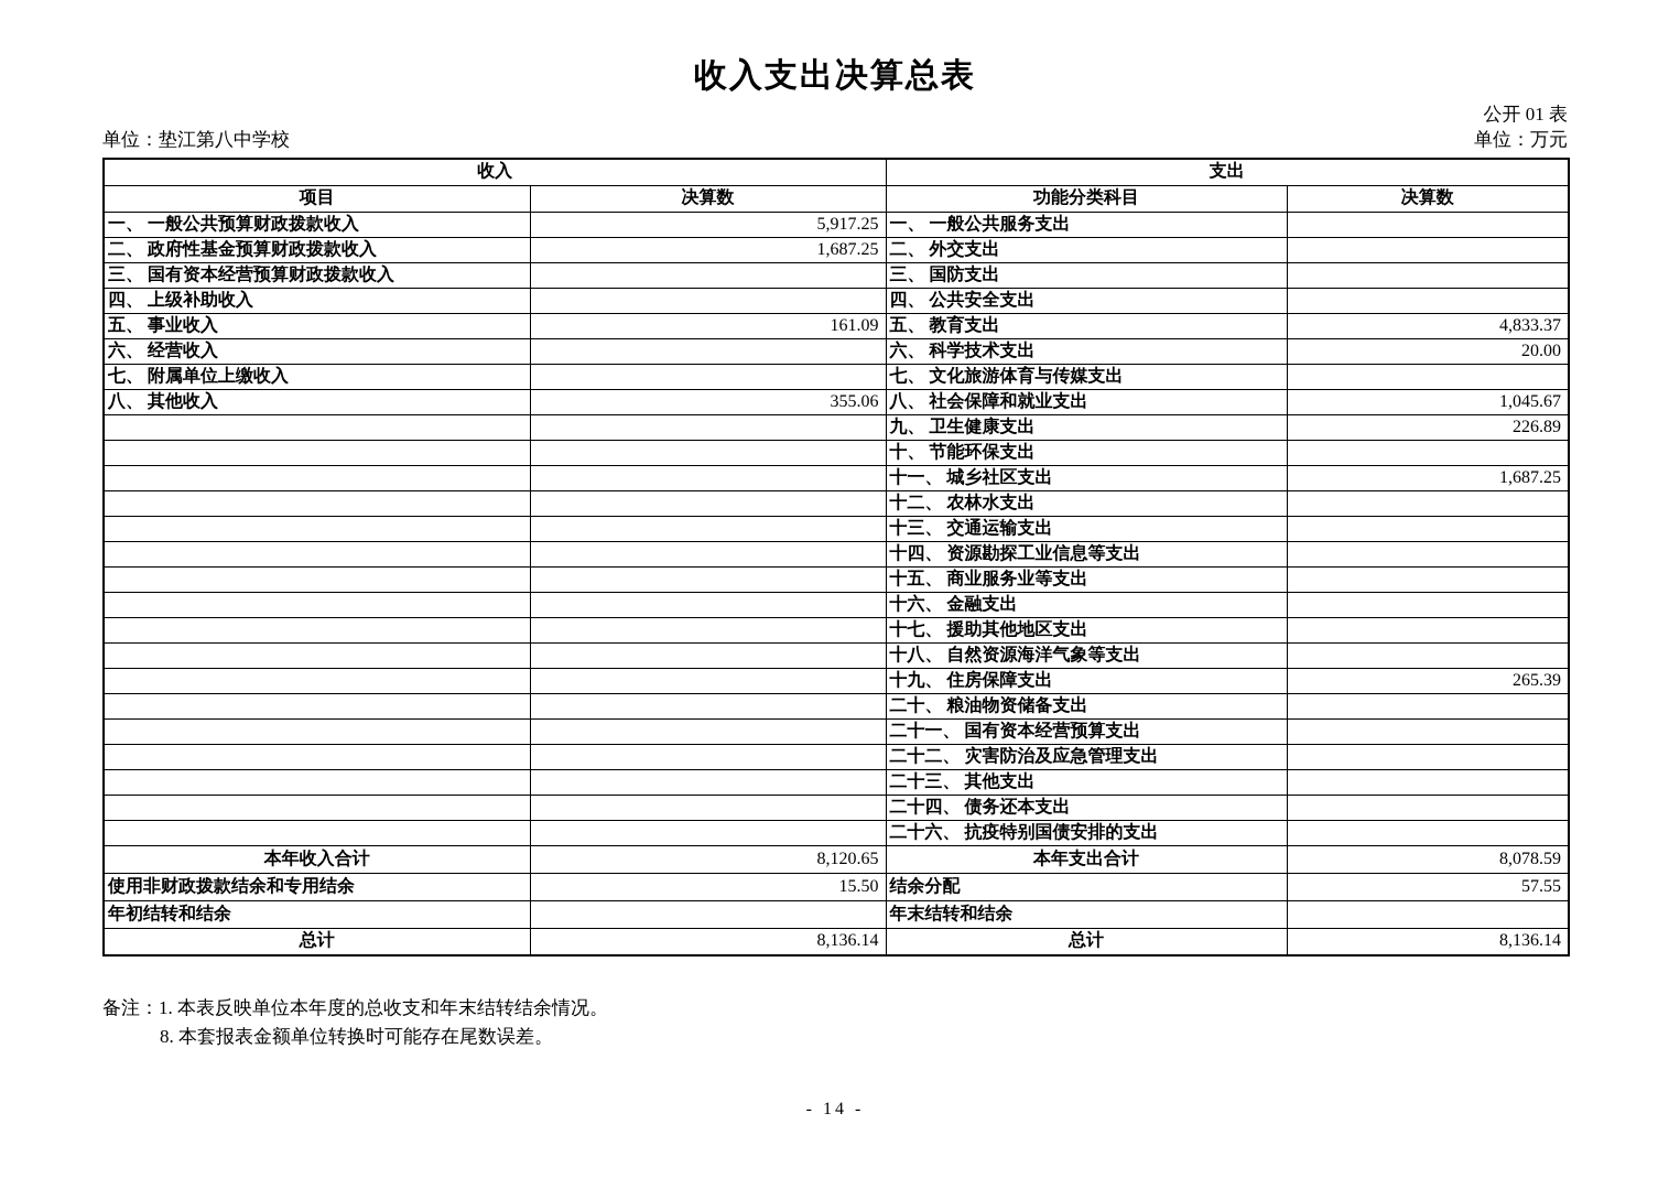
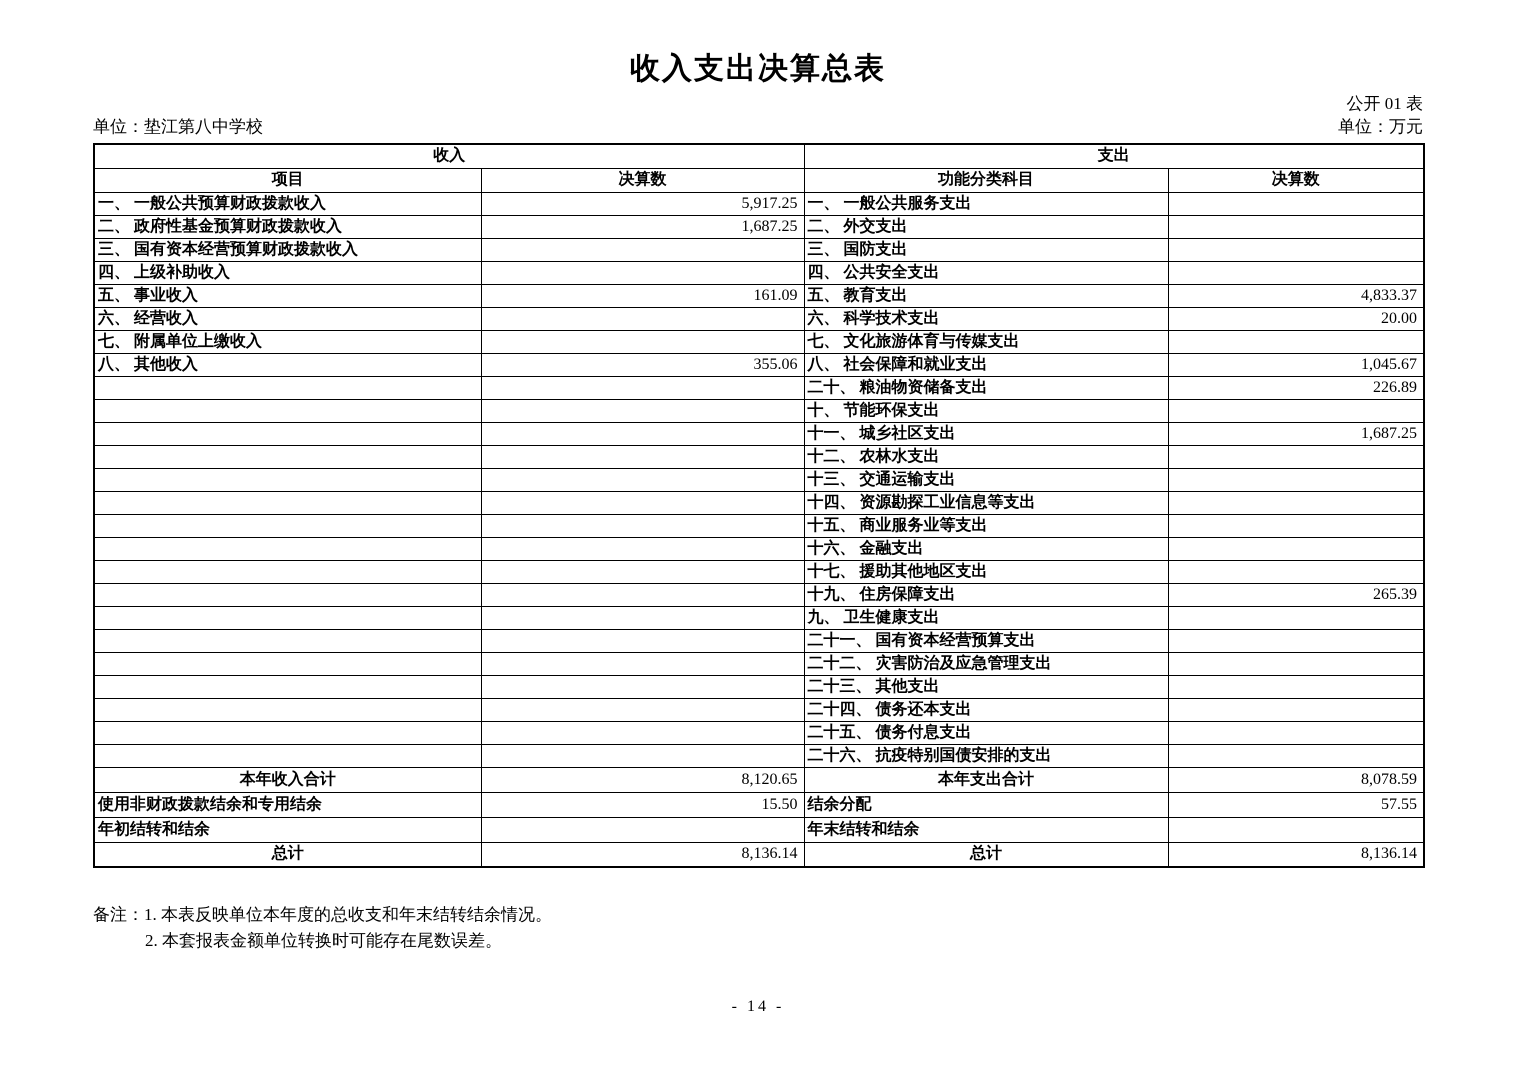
  收入支出决算总表
  公开 01 表
  单位：垫江第八中学校
  单位：万元
  收入	支出
  项目	决算数	功能分类科目	决算数
  一、 一般公共预算财政拨款收入	5,917.25	一、 一般公共服务支出
  二、 政府性基金预算财政拨款收入	1,687.25	二、 外交支出
  三、 国有资本经营预算财政拨款收入		三、 国防支出
  四、 上级补助收入		四、 公共安全支出
  五、 事业收入	161.09	五、 教育支出	4,833.37
  六、 经营收入		六、 科学技术支出	20.00
  七、 附属单位上缴收入		七、 文化旅游体育与传媒支出
  八、 其他收入	355.06	八、 社会保障和就业支出	1,045.67
- 		九、 卫生健康支出	226.89
+ 		二十、 粮油物资储备支出	226.89
  		十、 节能环保支出
  		十一、 城乡社区支出	1,687.25
  		十二、 农林水支出
  		十三、 交通运输支出
  		十四、 资源勘探工业信息等支出
  		十五、 商业服务业等支出
  		十六、 金融支出
  		十七、 援助其他地区支出
- 		十八、 自然资源海洋气象等支出
  		十九、 住房保障支出	265.39
- 		二十、 粮油物资储备支出
+ 		九、 卫生健康支出
  		二十一、 国有资本经营预算支出
  		二十二、 灾害防治及应急管理支出
  		二十三、 其他支出
  		二十四、 债务还本支出
+ 		二十五、 债务付息支出
  		二十六、 抗疫特别国债安排的支出
  本年收入合计	8,120.65	本年支出合计	8,078.59
  使用非财政拨款结余和专用结余	15.50	结余分配	57.55
  年初结转和结余		年末结转和结余
  总计	8,136.14	总计	8,136.14
  备注：1. 本表反映单位本年度的总收支和年末结转结余情况。
- 8. 本套报表金额单位转换时可能存在尾数误差。
+ 2. 本套报表金额单位转换时可能存在尾数误差。
  - 14 -
